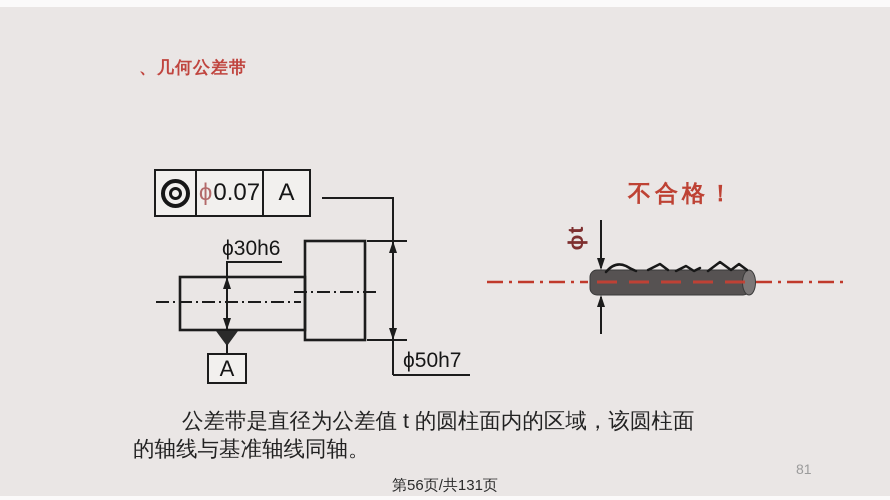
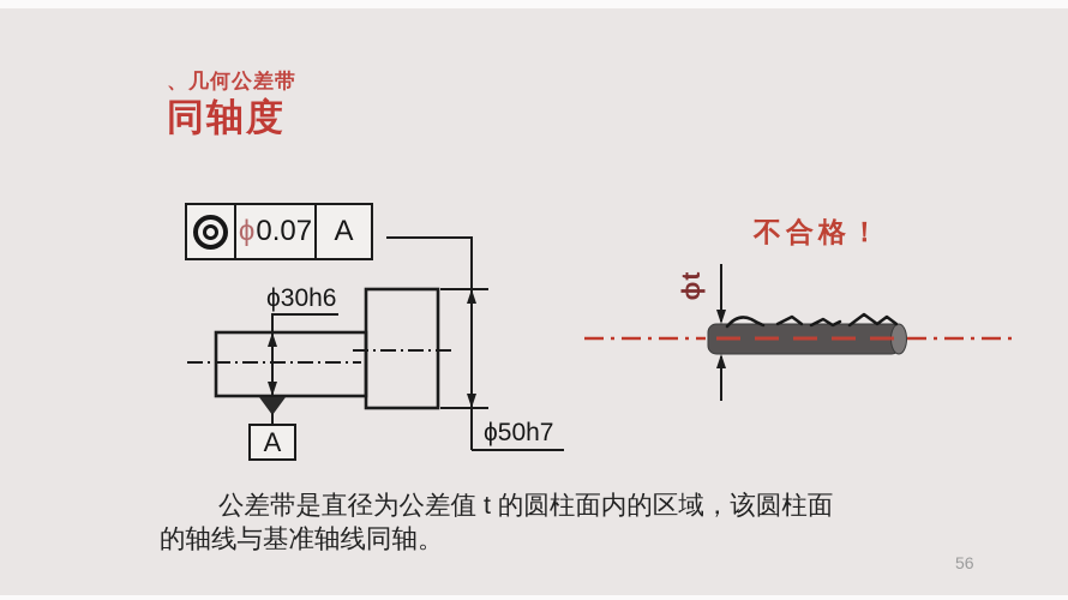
  、几何公差带
+ 同轴度
  ϕ
  0.07
  A
  ϕ30h6
  ϕ50h7
  A
  不合格！
  公差带是直径为公差值 t 的圆柱面内的区域，该圆柱面
  的轴线与基准轴线同轴。
- 第56页/共131页
- 81
+ 56
